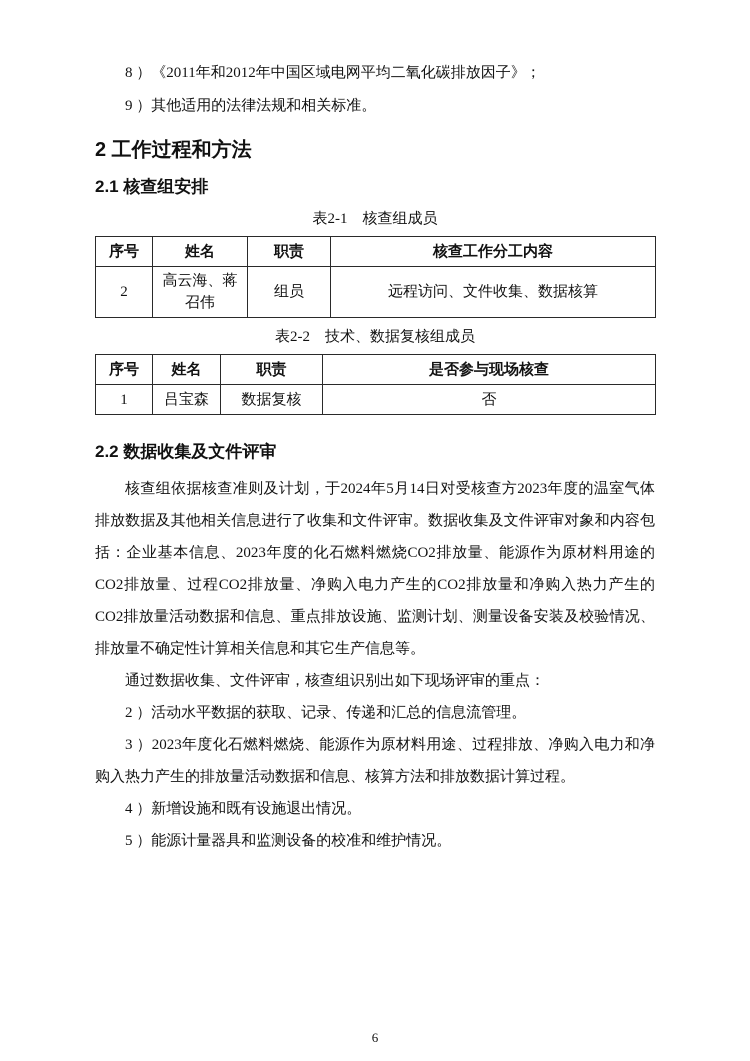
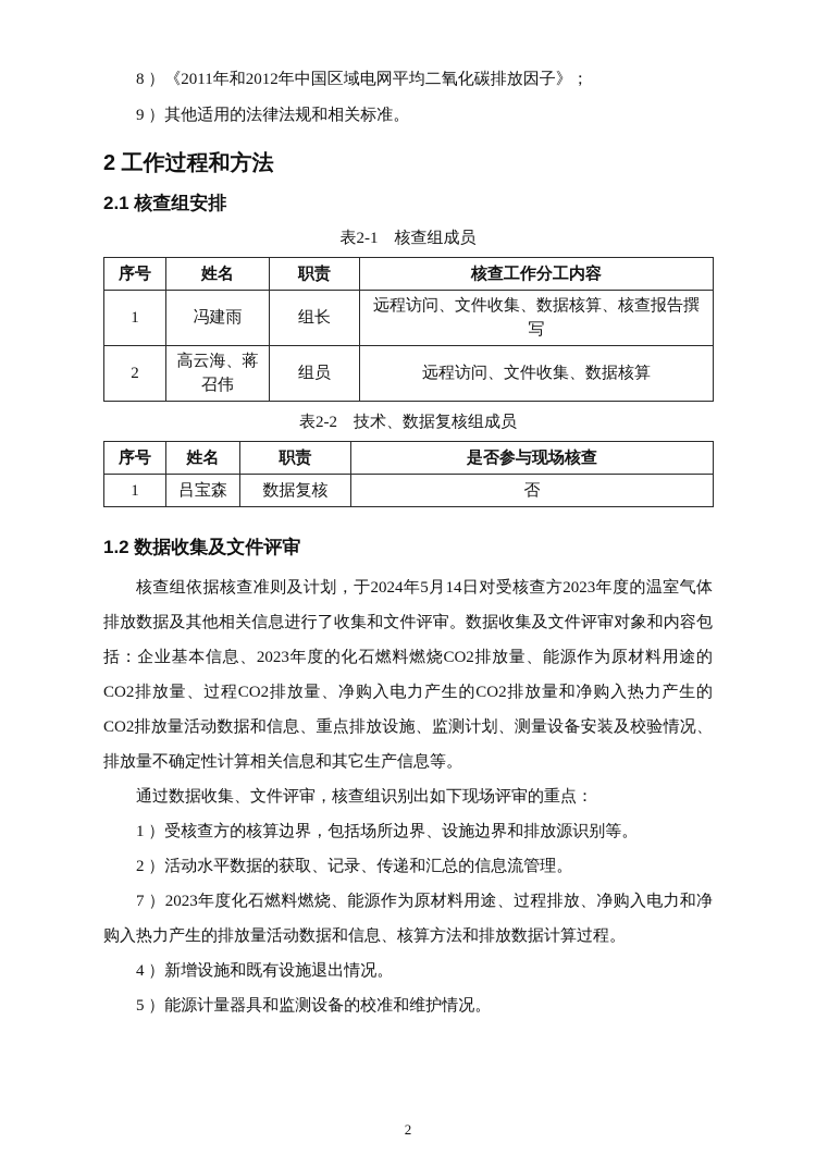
  8 ）《2011年和2012年中国区域电网平均二氧化碳排放因子》；
  9 ）其他适用的法律法规和相关标准。
  2 工作过程和方法
  2.1 核查组安排
  表2-1 核查组成员
  序号	姓名	职责	核查工作分工内容
+ 1	冯建雨	组长	远程访问、文件收集、数据核算、核查报告撰写
  2	高云海、蒋召伟	组员	远程访问、文件收集、数据核算
  表2-2 技术、数据复核组成员
  序号	姓名	职责	是否参与现场核查
  1	吕宝森	数据复核	否
- 2.2 数据收集及文件评审
+ 1.2 数据收集及文件评审
  核查组依据核查准则及计划，于2024年5月14日对受核查方2023年度的温室气体排放数据及其他相关信息进行了收集和文件评审。数据收集及文件评审对象和内容包括：企业基本信息、2023年度的化石燃料燃烧CO2排放量、能源作为原材料用途的CO2排放量、过程CO2排放量、净购入电力产生的CO2排放量和净购入热力产生的CO2排放量活动数据和信息、重点排放设施、监测计划、测量设备安装及校验情况、排放量不确定性计算相关信息和其它生产信息等。
  通过数据收集、文件评审，核查组识别出如下现场评审的重点：
+ 1 ）受核查方的核算边界，包括场所边界、设施边界和排放源识别等。
  2 ）活动水平数据的获取、记录、传递和汇总的信息流管理。
- 3 ）2023年度化石燃料燃烧、能源作为原材料用途、过程排放、净购入电力和净购入热力产生的排放量活动数据和信息、核算方法和排放数据计算过程。
+ 7 ）2023年度化石燃料燃烧、能源作为原材料用途、过程排放、净购入电力和净购入热力产生的排放量活动数据和信息、核算方法和排放数据计算过程。
  4 ）新增设施和既有设施退出情况。
  5 ）能源计量器具和监测设备的校准和维护情况。
- 6
+ 2
